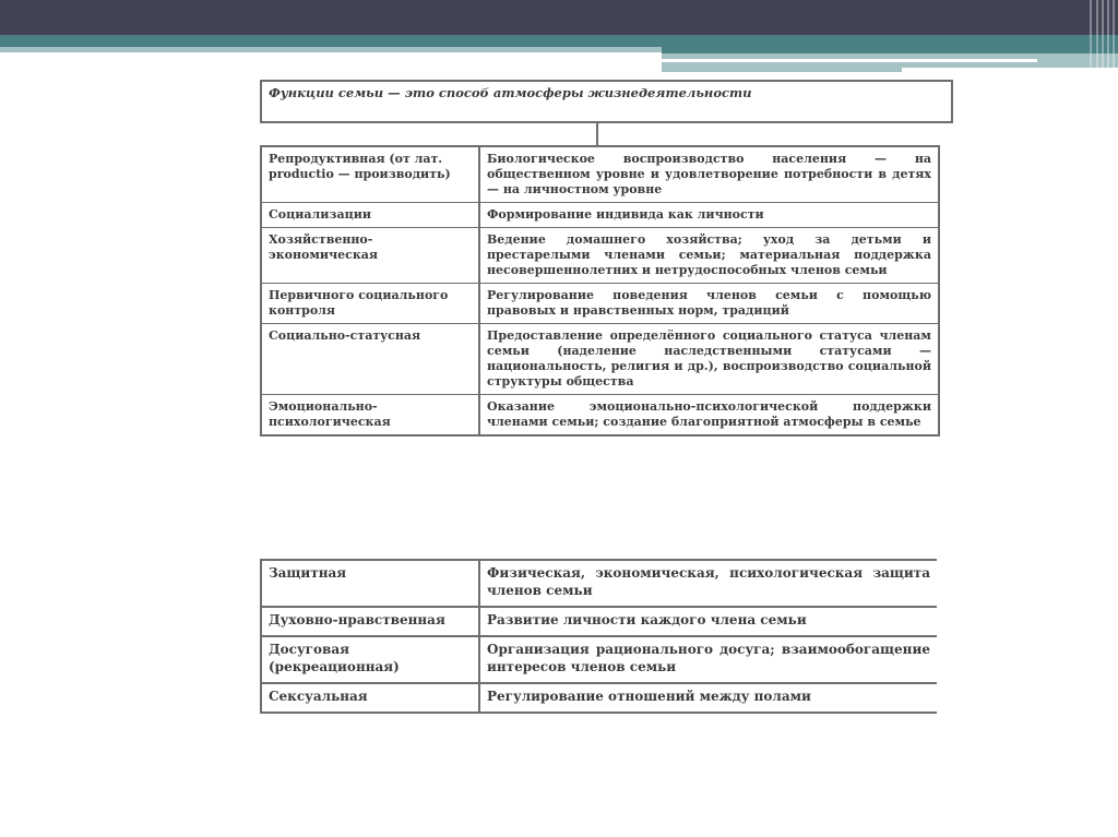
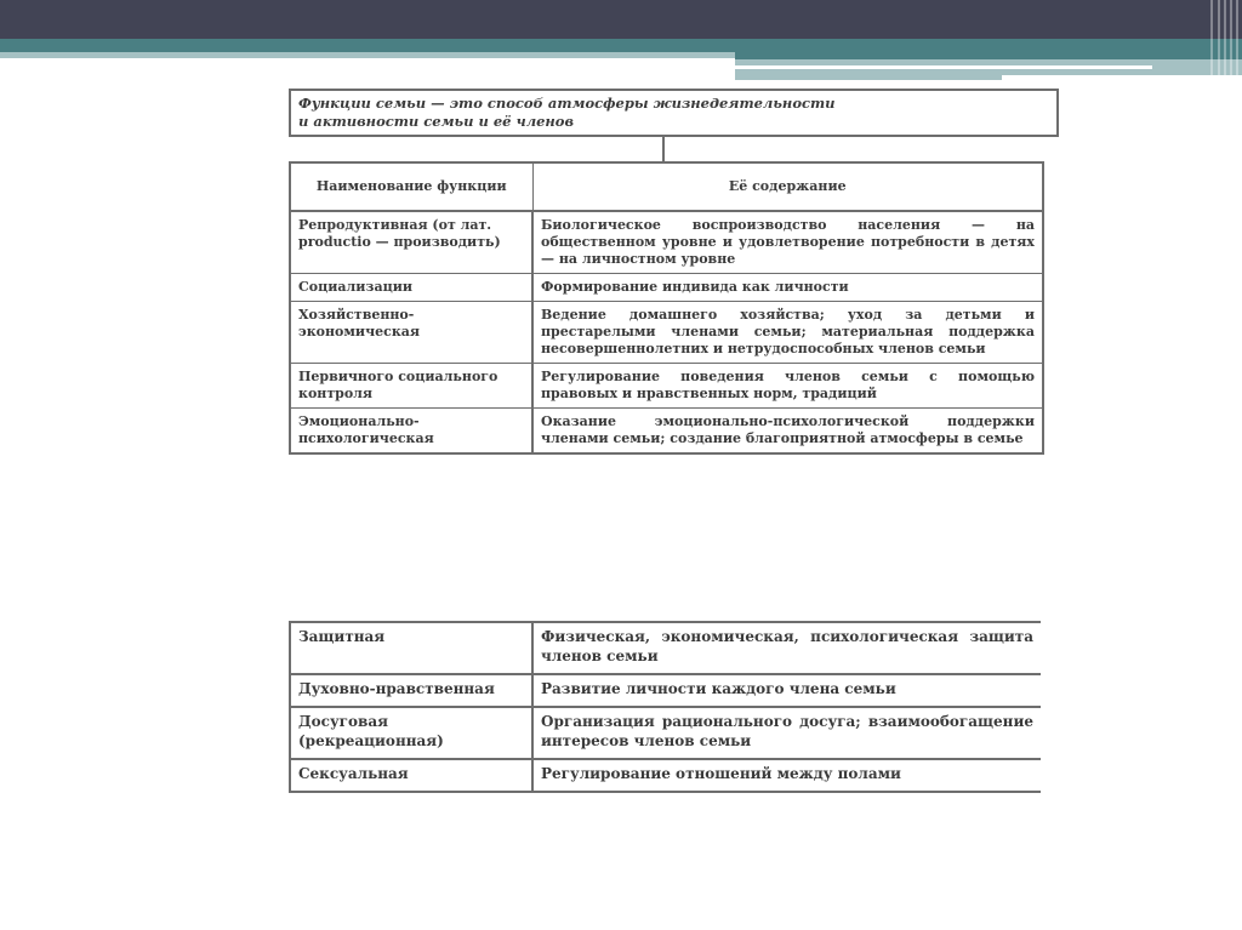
  Функции семьи — это способ атмосферы жизнедеятельности
+ и активности семьи и её членов
+ Наименование функции	Её содержание
  Репродуктивная (от лат. productio — производить)	Биологическое воспроизводство населения — на общественном уровне и удовлетворение потребности в детях — на личностном уровне
  Социализации	Формирование индивида как личности
  Хозяйственно-экономическая	Ведение домашнего хозяйства; уход за детьми и престарелыми членами семьи; материальная поддержка несовершеннолетних и нетрудоспособных членов семьи
  Первичного социального контроля	Регулирование поведения членов семьи с помощью правовых и нравственных норм, традиций
- Социально-статусная	Предоставление определённого социального статуса членам семьи (наделение наследственными статусами — национальность, религия и др.), воспроизводство социальной структуры общества
  Эмоционально-психологическая	Оказание эмоционально-психологической поддержки членами семьи; создание благоприятной атмосферы в семье
  Защитная	Физическая, экономическая, психологическая защита членов семьи
  Духовно-нравственная	Развитие личности каждого члена семьи
  Досуговая (рекреационная)	Организация рационального досуга; взаимообогащение интересов членов семьи
  Сексуальная	Регулирование отношений между полами
